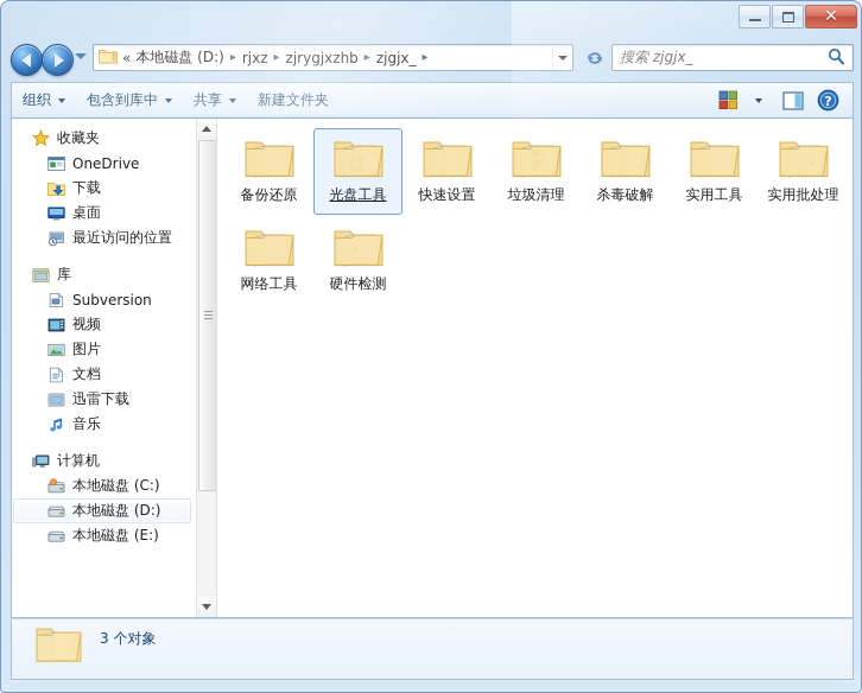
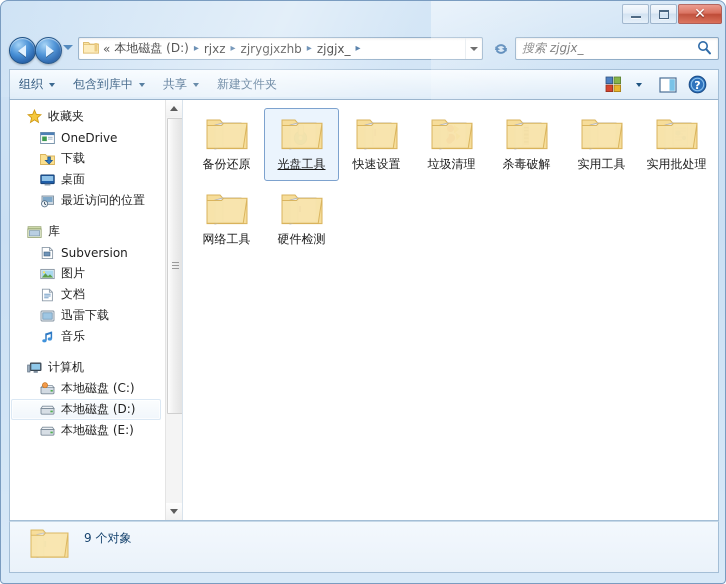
  收藏夹
  OneDrive
  下载
  桌面
  最近访问的位置
  库
  Subversion
- 视频
  图片
  文档
  迅雷下载
  音乐
  计算机
  本地磁盘 (C:)
  本地磁盘 (D:)
  本地磁盘 (E:)
  备份还原
  光盘工具
  快速设置
  垃圾清理
  杀毒破解
  实用工具
  实用批处理
  网络工具
  硬件检测
- 3 个对象
+ 9 个对象
